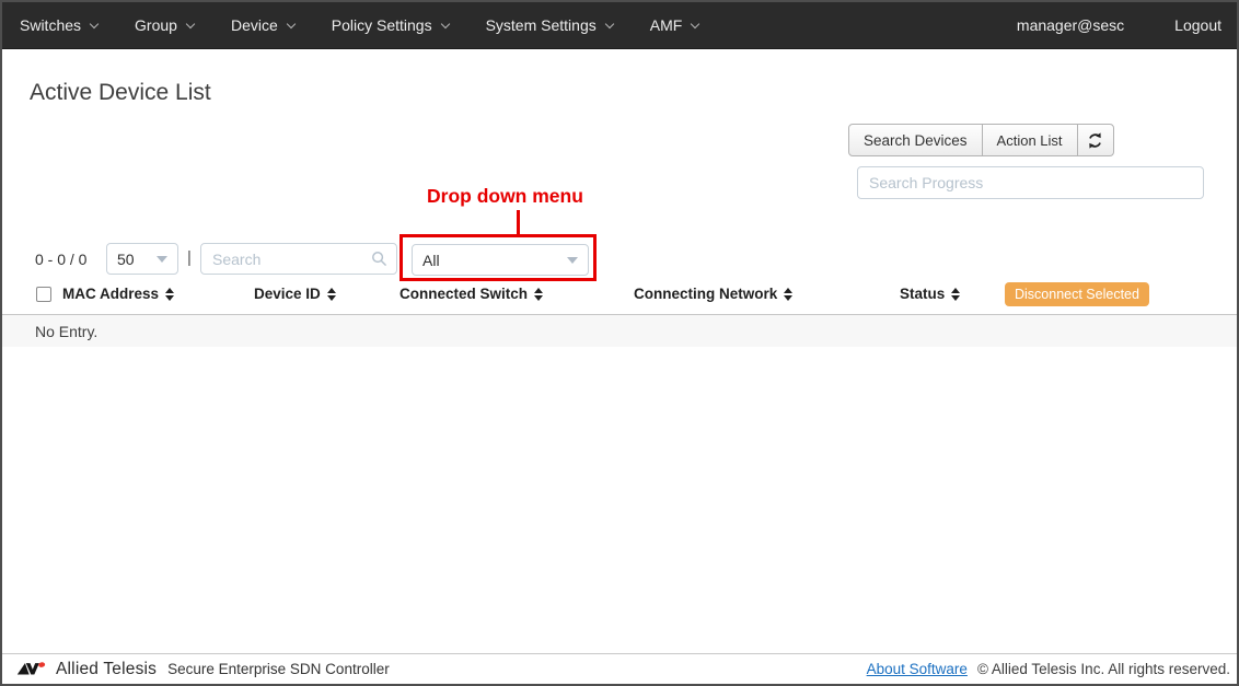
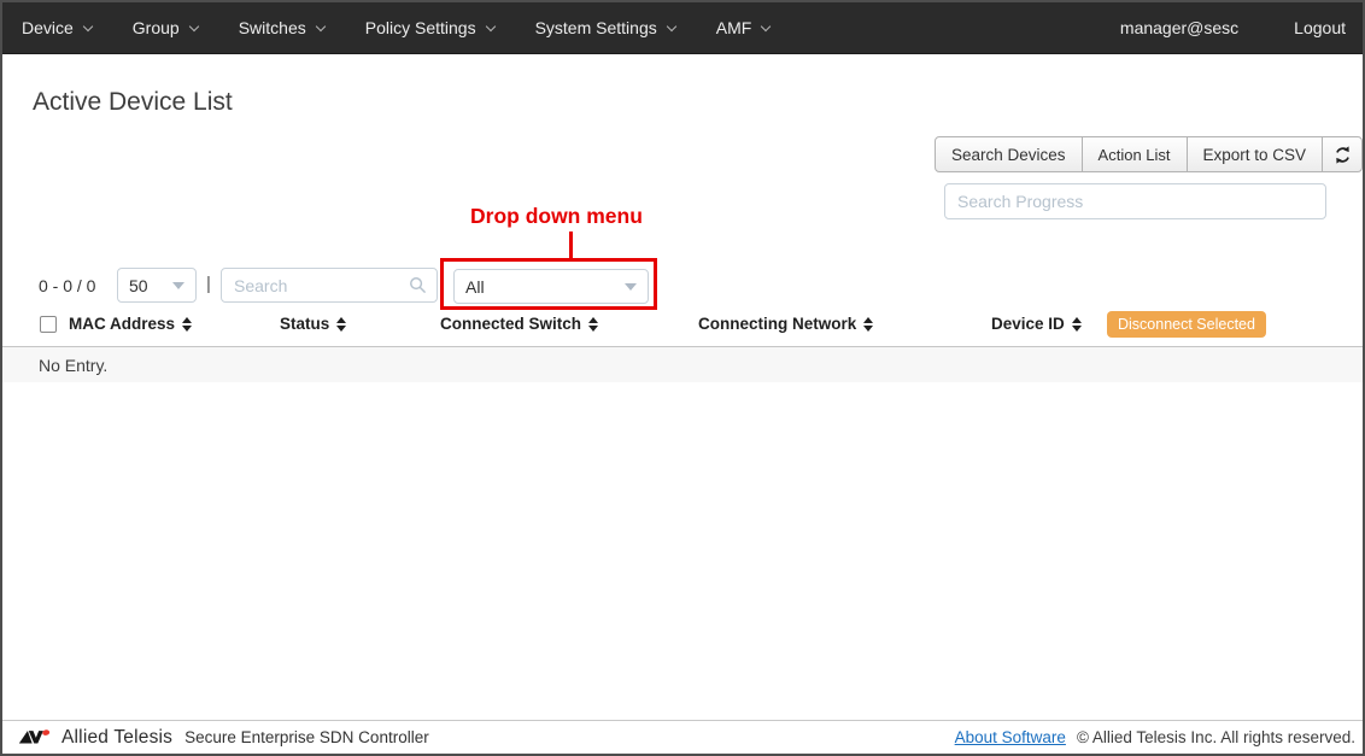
- Switches
+ Device
  Group
- Device
+ Switches
  Policy Settings
  System Settings
  AMF
  manager@sesc
  Logout
  Active Device List
  Search Devices
  Action List
+ Export to CSV
  Search Progress
  Drop down menu
  All
  0 - 0 / 0
  50
  |
  Search
  MAC Address
- Device ID
+ Status
  Connected Switch
  Connecting Network
- Status
+ Device ID
  Disconnect Selected
  No Entry.
  Allied Telesis
  Secure Enterprise SDN Controller
  About Software
  © Allied Telesis Inc. All rights reserved.
